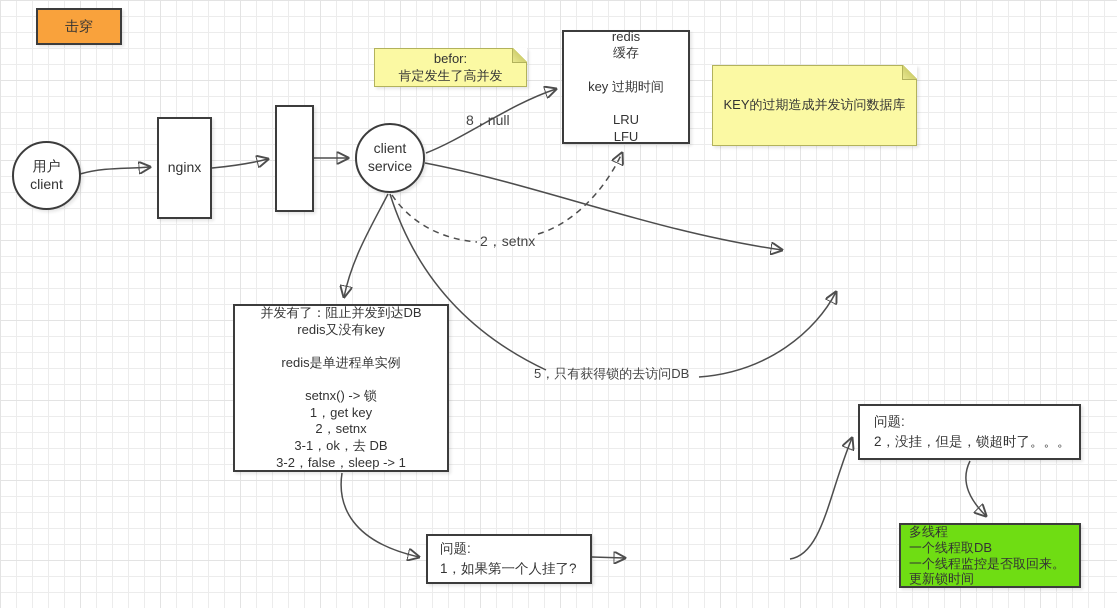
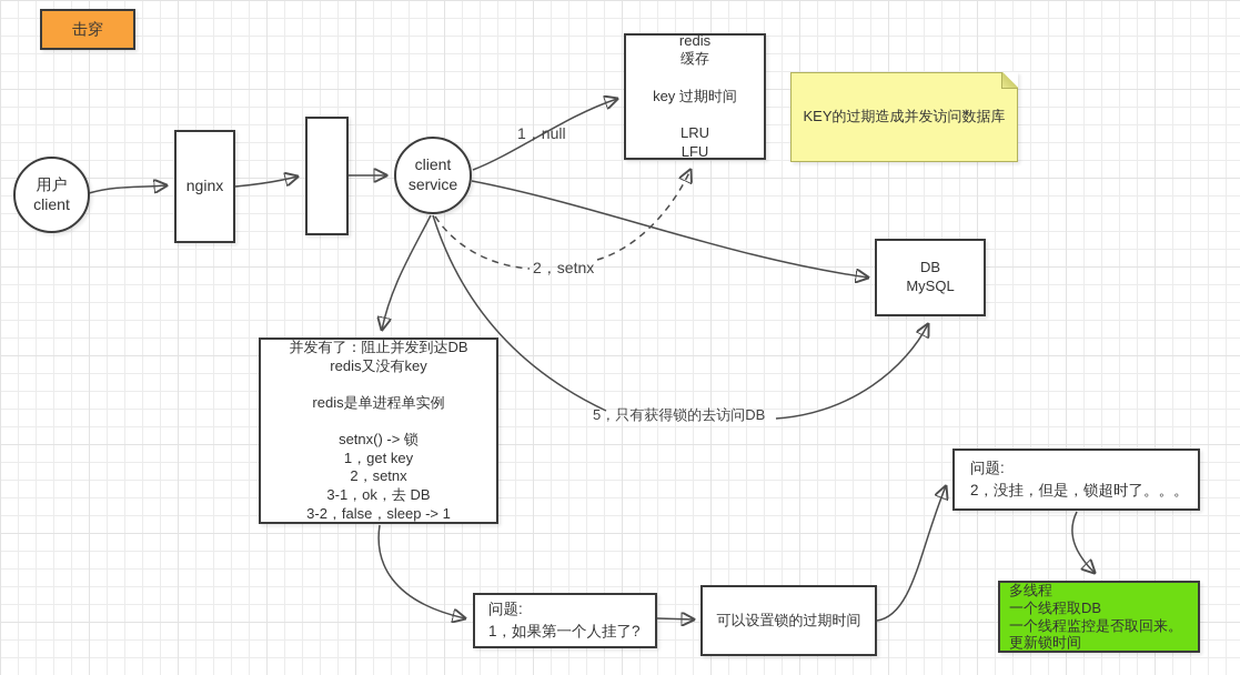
  击穿
  用户
  client
  nginx
  client
  service
- befor:
- 肯定发生了高并发
  redis
  缓存
  key 过期时间
  LRU
  LFU
  KEY的过期造成并发访问数据库
+ DB
+ MySQL
  并发有了：阻止并发到达DB
  redis又没有key
  redis是单进程单实例
  setnx() -> 锁
  1，get key
  2，setnx
  3-1，ok，去 DB
  3-2，false，sleep -> 1
  问题:
  1，如果第一个人挂了?
+ 可以设置锁的过期时间
  问题:
  2，没挂，但是，锁超时了。。。
  多线程
  一个线程取DB
  一个线程监控是否取回来。
  更新锁时间
- 8，null
+ 1，null
  2，setnx
  5，只有获得锁的去访问DB
